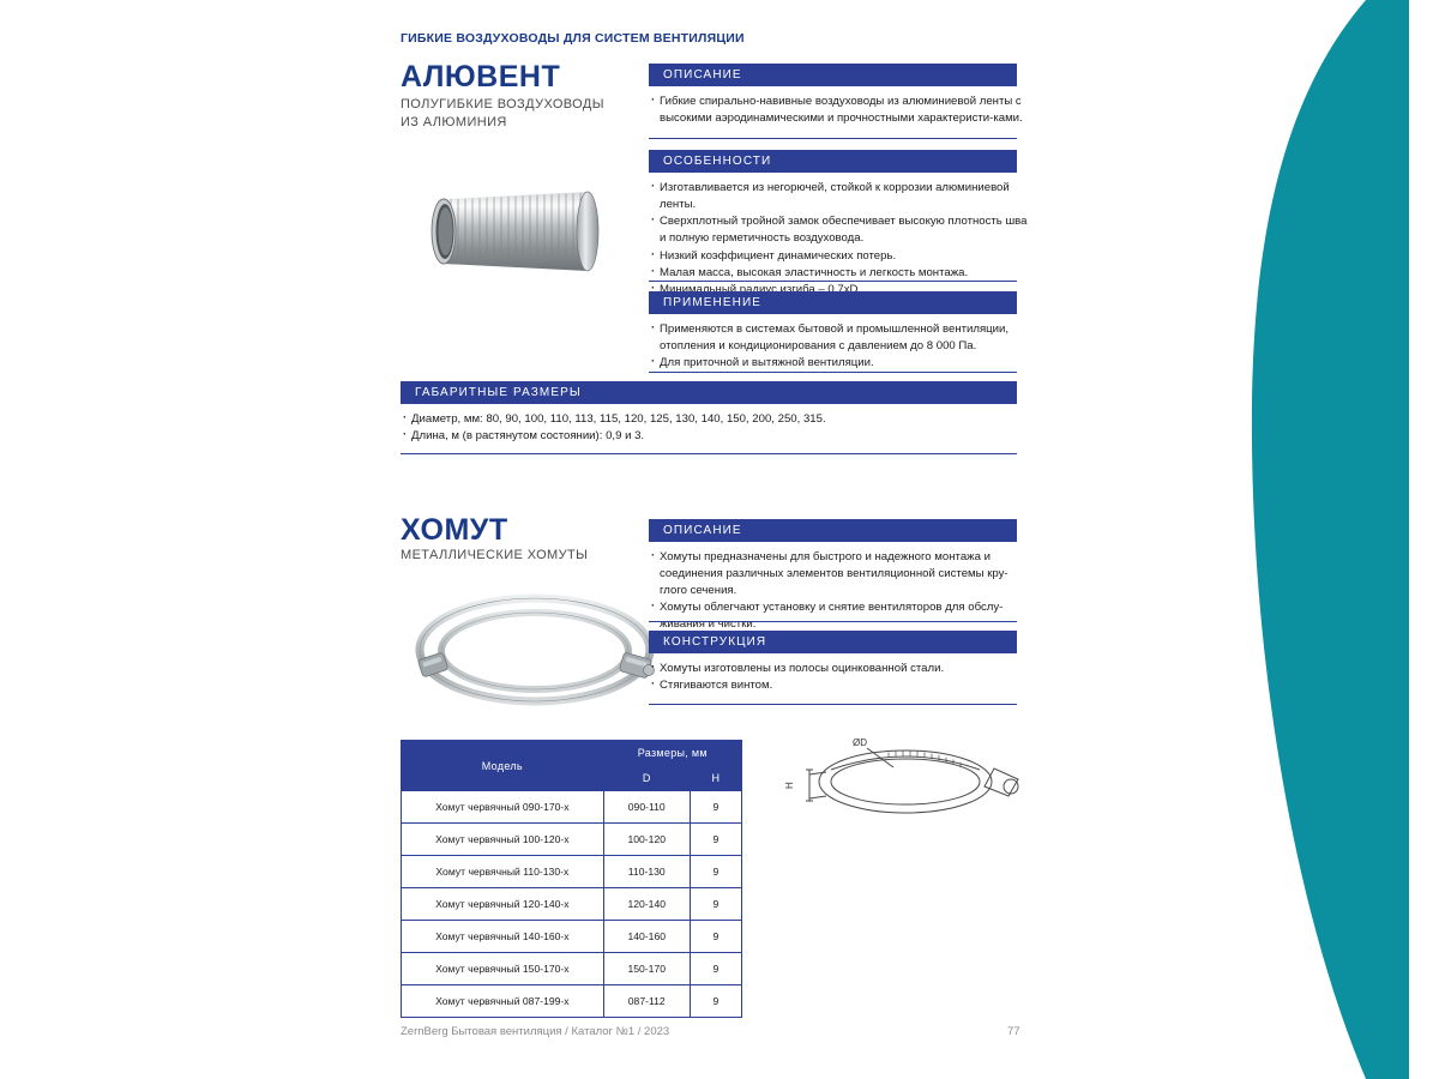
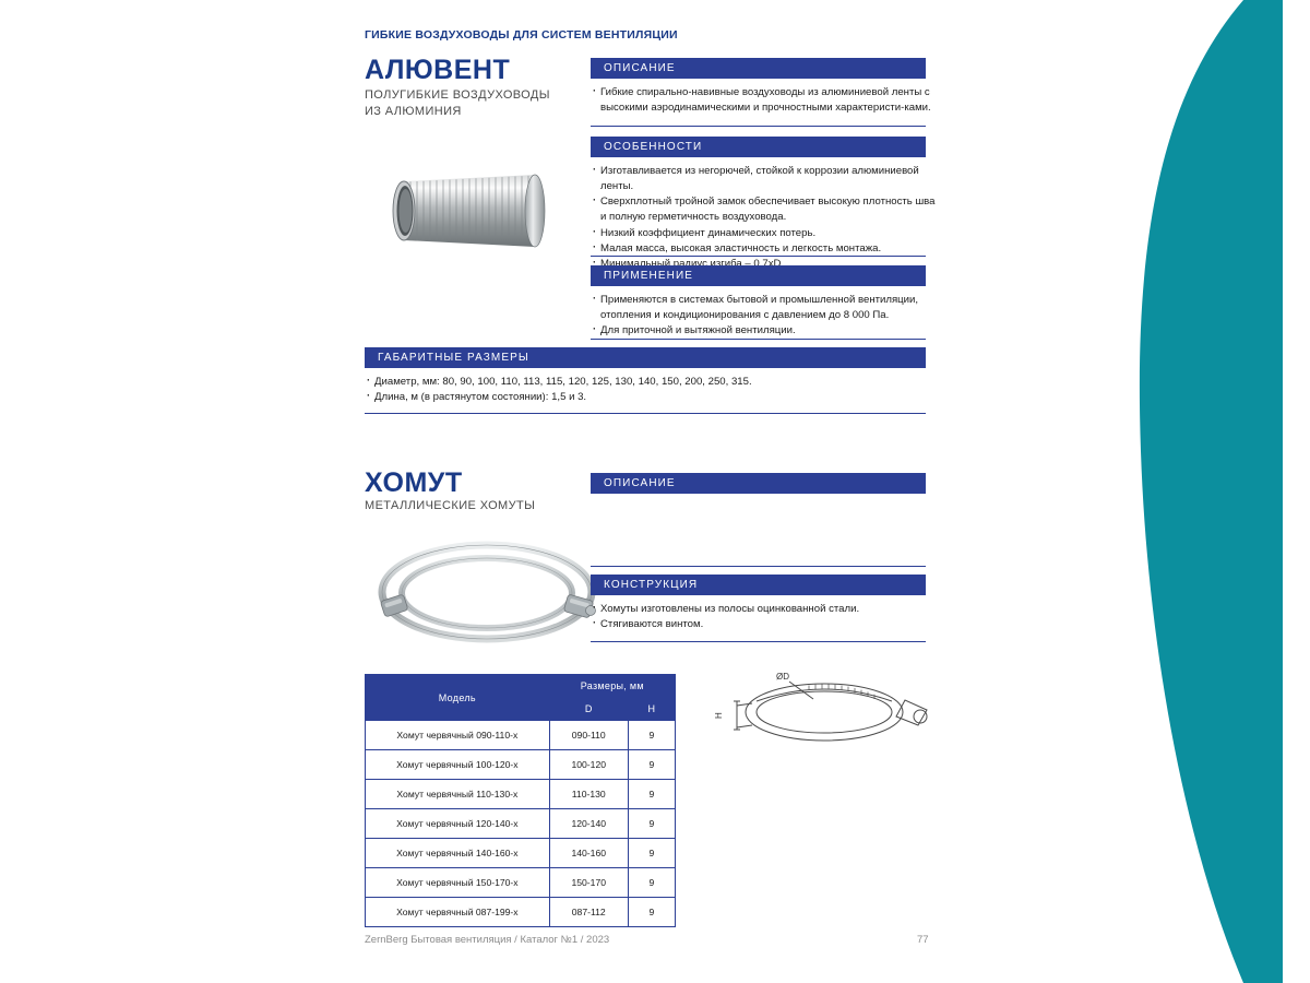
  ГИБКИЕ ВОЗДУХОВОДЫ ДЛЯ СИСТЕМ ВЕНТИЛЯЦИИ
  АЛЮВЕНТ
  ПОЛУГИБКИЕ ВОЗДУХОВОДЫ
  ИЗ АЛЮМИНИЯ
  ОПИСАНИЕ
  Гибкие спирально-навивные воздуховоды из алюминиевой ленты с высокими аэродинамическими и прочностными характеристи-ками.
  ОСОБЕННОСТИ
  Изготавливается из негорючей, стойкой к коррозии алюминиевой ленты.
  Сверхплотный тройной замок обеспечивает высокую плотность шва и полную герметичность воздуховода.
  Низкий коэффициент динамических потерь.
  Малая масса, высокая эластичность и легкость монтажа.
  Минимальный радиус изгиба – 0,7xD.
  ПРИМЕНЕНИЕ
  Применяются в системах бытовой и промышленной вентиляции, отопления и кондиционирования с давлением до 8 000 Па.
  Для приточной и вытяжной вентиляции.
  ГАБАРИТНЫЕ РАЗМЕРЫ
  Диаметр, мм: 80, 90, 100, 110, 113, 115, 120, 125, 130, 140, 150, 200, 250, 315.
- Длина, м (в растянутом состоянии): 0,9 и 3.
+ Длина, м (в растянутом состоянии): 1,5 и 3.
  ХОМУТ
  МЕТАЛЛИЧЕСКИЕ ХОМУТЫ
  ОПИСАНИЕ
- Хомуты предназначены для быстрого и надежного монтажа и соединения различных элементов вентиляционной системы кру-глого сечения.
- Хомуты облегчают установку и снятие вентиляторов для обслу-живания и чистки.
  КОНСТРУКЦИЯ
  Хомуты изготовлены из полосы оцинкованной стали.
  Стягиваются винтом.
  Модель	Размеры, мм
  D	H
- Хомут червячный 090-170-х	090-110	9
+ Хомут червячный 090-110-х	090-110	9
  Хомут червячный 100-120-х	100-120	9
  Хомут червячный 110-130-х	110-130	9
  Хомут червячный 120-140-х	120-140	9
  Хомут червячный 140-160-х	140-160	9
  Хомут червячный 150-170-х	150-170	9
  Хомут червячный 087-199-х	087-112	9
  ØD
  ZernBerg Бытовая вентиляция / Каталог №1 / 2023
  77
